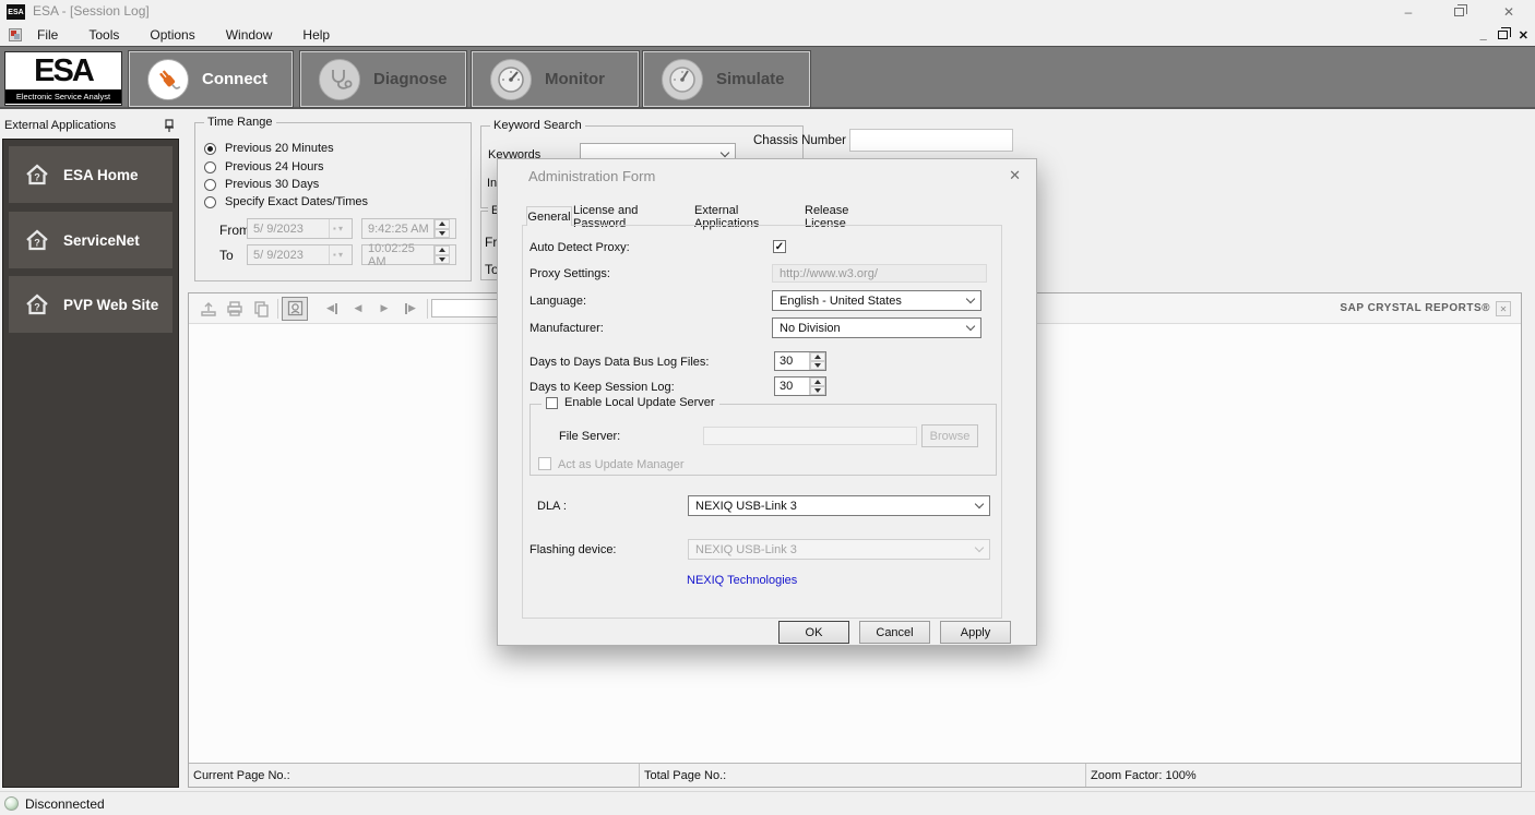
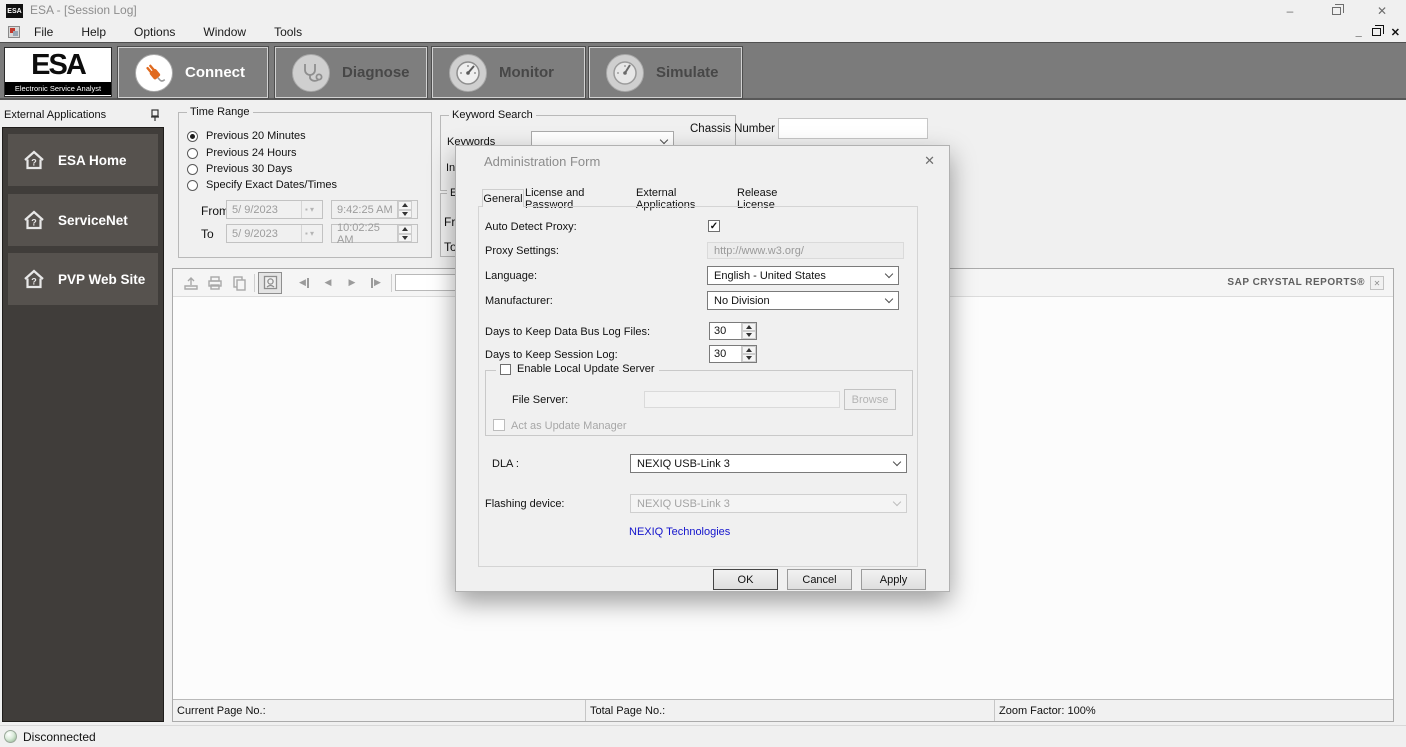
  ESA - [Session Log]
  –
  ✕
  File
- Tools
+ Help
  Options
  Window
- Help
+ Tools
  _
  ✕
  ESA
  Electronic Service Analyst
  Connect
  Diagnose
  Monitor
  Simulate
  External Applications
  ?
  ESA Home
  ?
  ServiceNet
  ?
  PVP Web Site
  Time Range
  Previous 20 Minutes
  Previous 24 Hours
  Previous 30 Days
  Specify Exact Dates/Times
  From
  5/ 9/2023
  ▪ ▾
  9:42:25 AM
  To
  5/ 9/2023
  ▪ ▾
  10:02:25 AM
  Keyword Search
  Keywords
  In
  Fr
  To
  Chassis Number
  ◀
  ◀
  ▶
  ▶
  SAP CRYSTAL REPORTS®
  ✕
  Current Page No.:
  Total Page No.:
  Zoom Factor: 100%
  Disconnected
  Administration Form
  ✕
  General
  License and Password
  External Applications
  Release License
  Auto Detect Proxy:
  ✓
  Proxy Settings:
  http://www.w3.org/
  Language:
  English - United States
  Manufacturer:
  No Division
- Days to Days Data Bus Log Files:
+ Days to Keep Data Bus Log Files:
  30
  Days to Keep Session Log:
  30
  Enable Local Update Server
  File Server:
  Browse
  Act as Update Manager
  DLA :
  NEXIQ USB-Link 3
  Flashing device:
  NEXIQ USB-Link 3
  NEXIQ Technologies
  OK
  Cancel
  Apply
